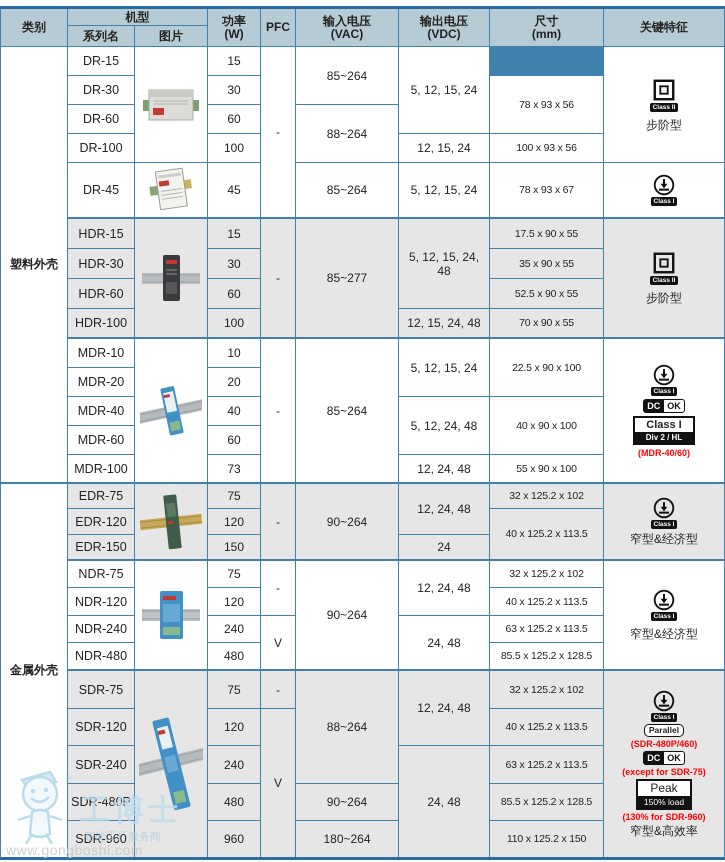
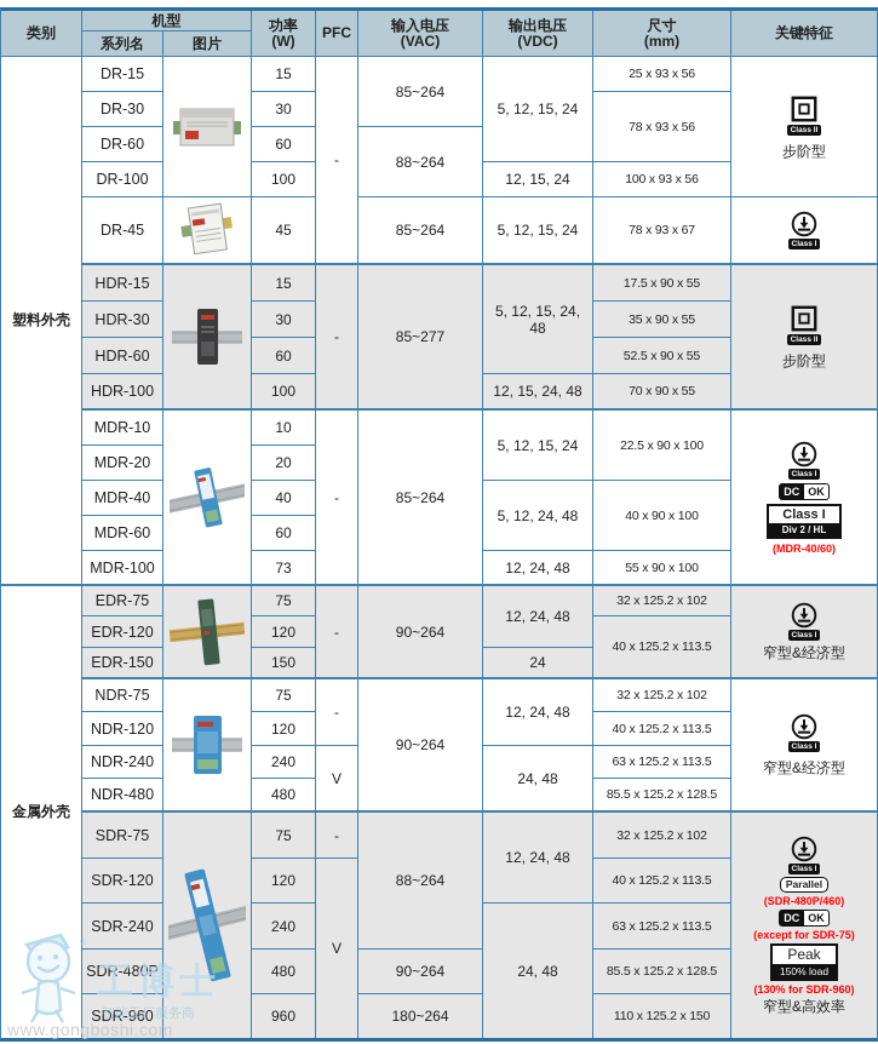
  类别
  机型
  系列名
  图片
  功率
  (W)
  PFC
  输入电压
  (VAC)
  输出电压
  (VDC)
  尺寸
  (mm)
  关键特征
  塑料外壳
  DR-15
  DR-30
  DR-60
  DR-100
  DR-45
  15
  30
  60
  100
  45
  -
  85~264
  88~264
  85~264
  5, 12, 15, 24
  12, 15, 24
  5, 12, 15, 24
+ 25 x 93 x 56
  78 x 93 x 56
  100 x 93 x 56
  78 x 93 x 67
  步阶型
  HDR-15
  HDR-30
  HDR-60
  HDR-100
  15
  30
  60
  100
  -
  85~277
  5, 12, 15, 24, 48
  12, 15, 24, 48
  17.5 x 90 x 55
  35 x 90 x 55
  52.5 x 90 x 55
  70 x 90 x 55
  步阶型
  MDR-10
  MDR-20
  MDR-40
  MDR-60
  MDR-100
  10
  20
  40
  60
  73
  -
  85~264
  5, 12, 15, 24
  5, 12, 24, 48
  12, 24, 48
  22.5 x 90 x 100
  40 x 90 x 100
  55 x 90 x 100
  DC
  OK
  Class I
  Div 2 / HL
  (MDR-40/60)
  金属外壳
  EDR-75
  EDR-120
  EDR-150
  75
  120
  150
  -
  90~264
  12, 24, 48
  24
  32 x 125.2 x 102
  40 x 125.2 x 113.5
  窄型&经济型
  NDR-75
  NDR-120
  NDR-240
  NDR-480
  75
  120
  240
  480
  -
  V
  90~264
  12, 24, 48
  24, 48
  32 x 125.2 x 102
  40 x 125.2 x 113.5
  63 x 125.2 x 113.5
  85.5 x 125.2 x 128.5
  窄型&经济型
  SDR-75
  SDR-120
  SDR-240
  SDR-480P
  SDR-960
  75
  120
  240
  480
  960
  -
  V
  88~264
  90~264
  180~264
  12, 24, 48
  24, 48
  32 x 125.2 x 102
  40 x 125.2 x 113.5
  63 x 125.2 x 113.5
  85.5 x 125.2 x 128.5
  110 x 125.2 x 150
  Parallel
  (SDR-480P/460)
  DC
  OK
  (except for SDR-75)
  Peak
  150% load
  (130% for SDR-960)
  窄型&高效率
  ®
  工博士
  智能工厂服务商
  www.gongboshi.com
